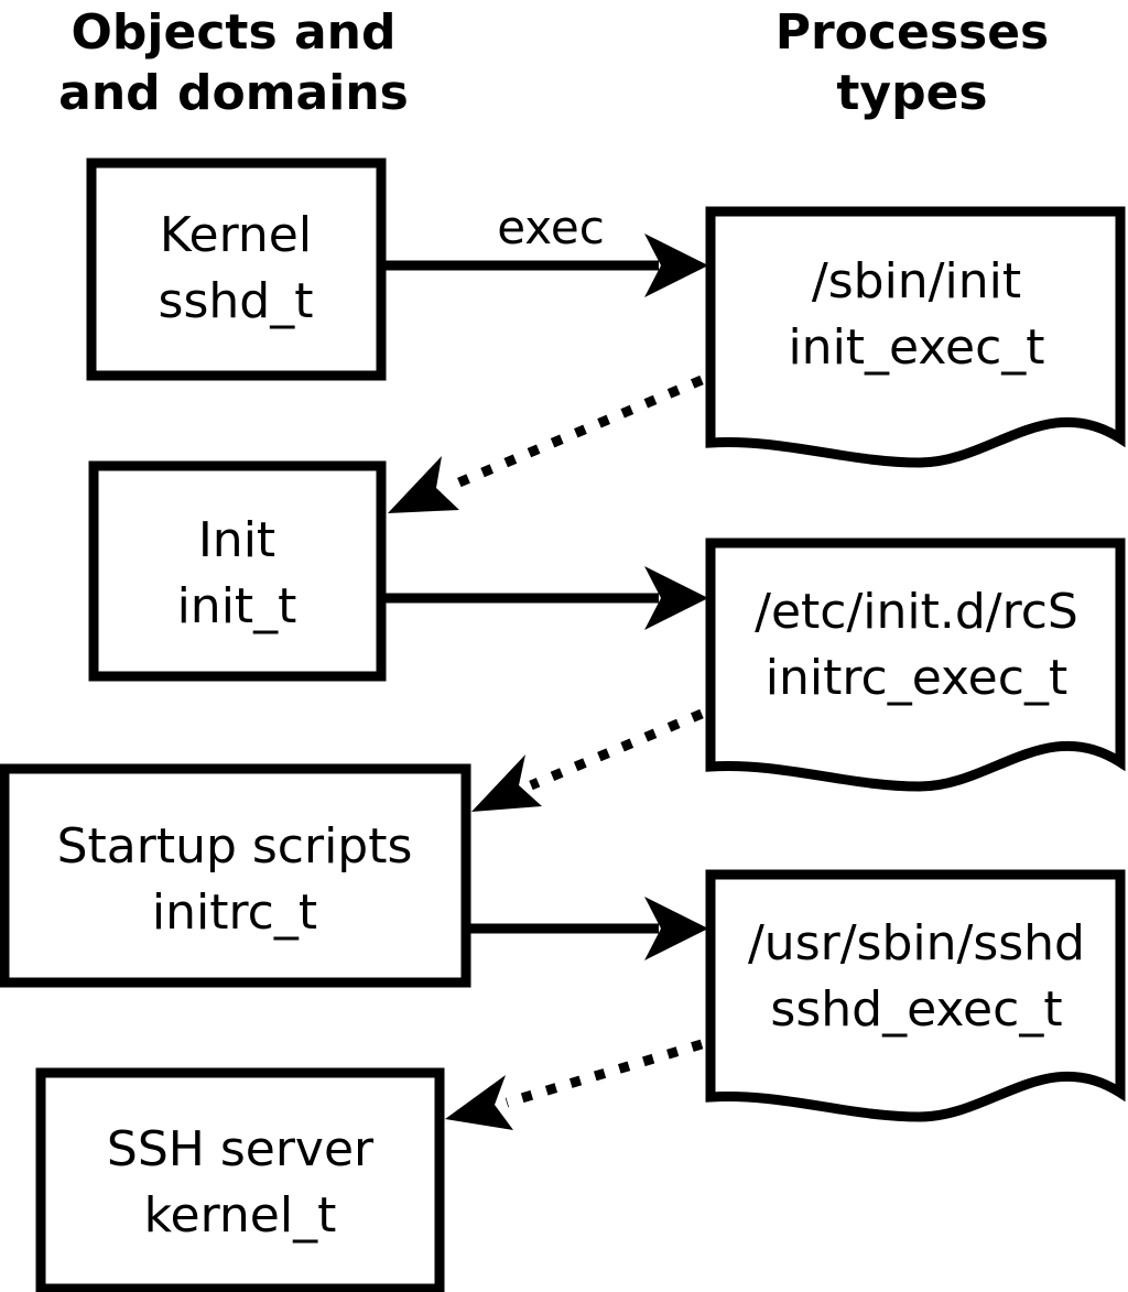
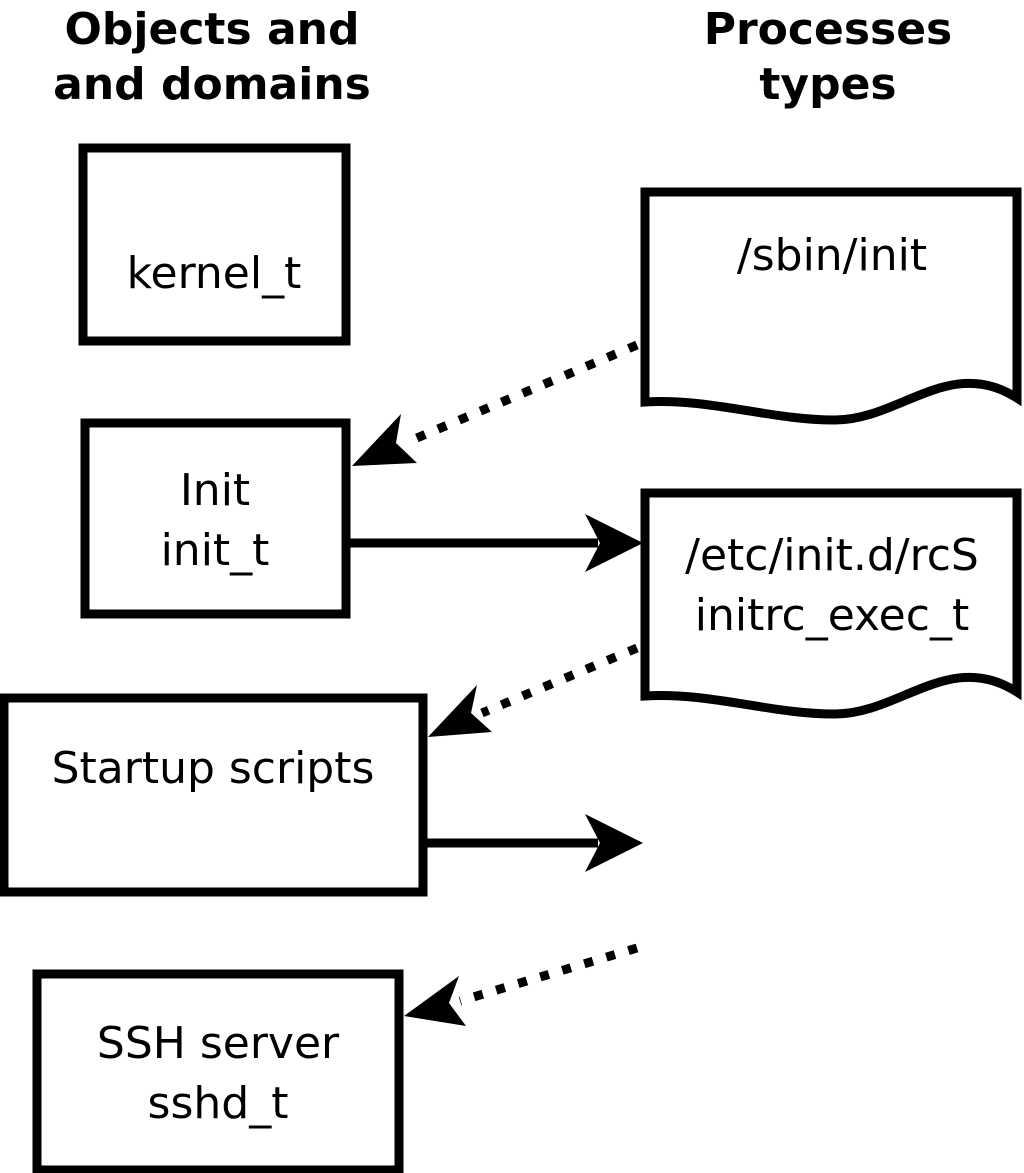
  Objects and
  and domains
  Processes
  types
- exec
- Kernel
- sshd_t
+ kernel_t
  Init
  init_t
  Startup scripts
- initrc_t
  SSH server
- kernel_t
+ sshd_t
  /sbin/init
- init_exec_t
  /etc/init.d/rcS
  initrc_exec_t
- /usr/sbin/sshd
- sshd_exec_t
